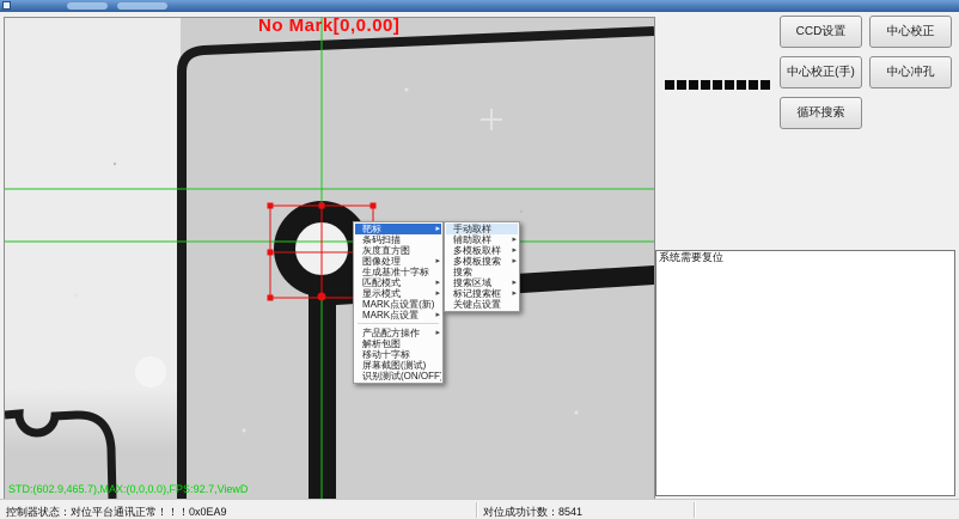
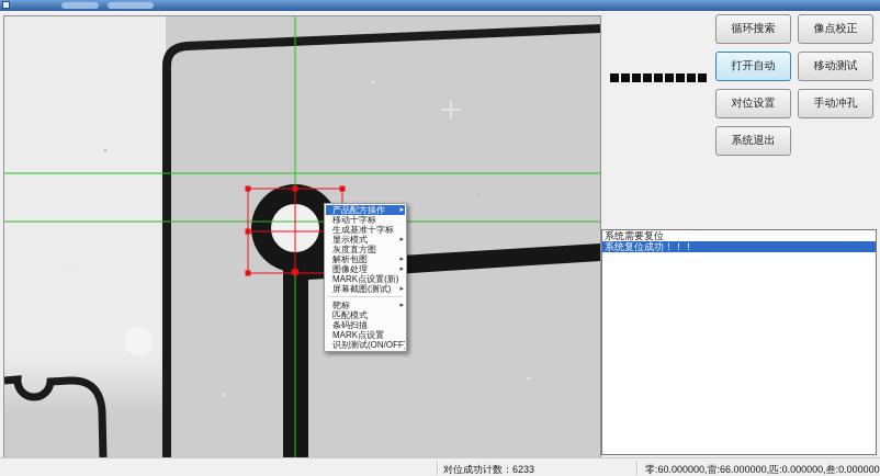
- No Mark[0,0.00]
- STD:(602.9,465.7),MAX:(0,0,0.0),FPS:92.7,ViewD
- CCD设置
- 中心校正
- 中心校正(手)
- 中心冲孔
  循环搜索
+ 像点校正
+ 打开自动
+ 移动测试
+ 对位设置
+ 手动冲孔
+ 系统退出
  系统需要复位
+ 系统复位成功！！！
- 靶标
+ 产品配方操作
- 条码扫描
+ 移动十字标
- 灰度直方图
+ 生成基准十字标
- 图像处理
+ 显示模式
- 生成基准十字标
+ 灰度直方图
- 匹配模式
+ 解析包图
- 显示模式
+ 图像处理
  MARK点设置(新)
- MARK点设置
+ 屏幕截图(测试)
- 产品配方操作
+ 靶标
- 解析包图
+ 匹配模式
- 移动十字标
+ 条码扫描
- 屏幕截图(测试)
+ MARK点设置
  识别测试(ON/OFF
- 手动取样
- 辅助取样
- 多模板取样
- 多模板搜索
- 搜索
- 搜索区域
- 标记搜索框
- 关键点设置
- 控制器状态：对位平台通讯正常！！！0x0EA9
- 对位成功计数：8541
+ 对位成功计数：6233
+ 零:60.000000,雷:66.000000,匹:0.000000,叁:0.000000
